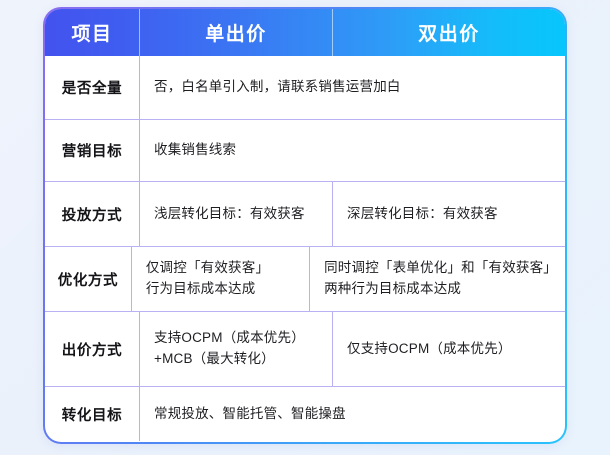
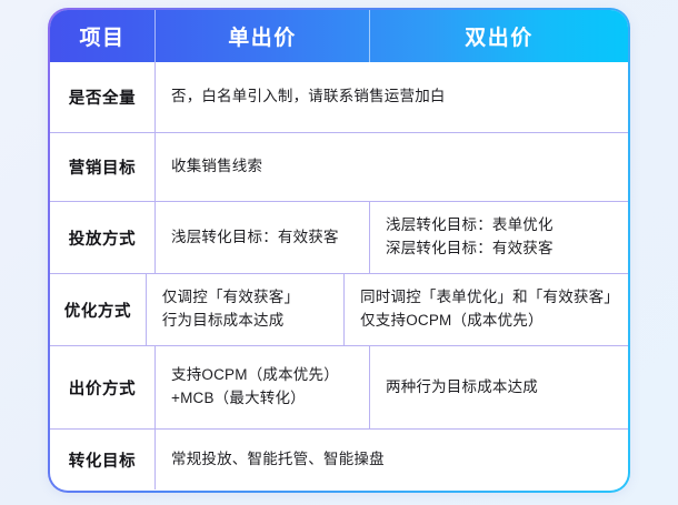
  项目
  单出价
  双出价
  是否全量
  否，白名单引入制，请联系销售运营加白
  营销目标
  收集销售线索
  投放方式
  浅层转化目标：有效获客
+ 浅层转化目标：表单优化
  深层转化目标：有效获客
  优化方式
  仅调控「有效获客」
  行为目标成本达成
  同时调控「表单优化」和「有效获客」
- 两种行为目标成本达成
+ 仅支持OCPM（成本优先）
  出价方式
  支持OCPM（成本优先）
  +MCB（最大转化）
- 仅支持OCPM（成本优先）
+ 两种行为目标成本达成
  转化目标
  常规投放、智能托管、智能操盘
